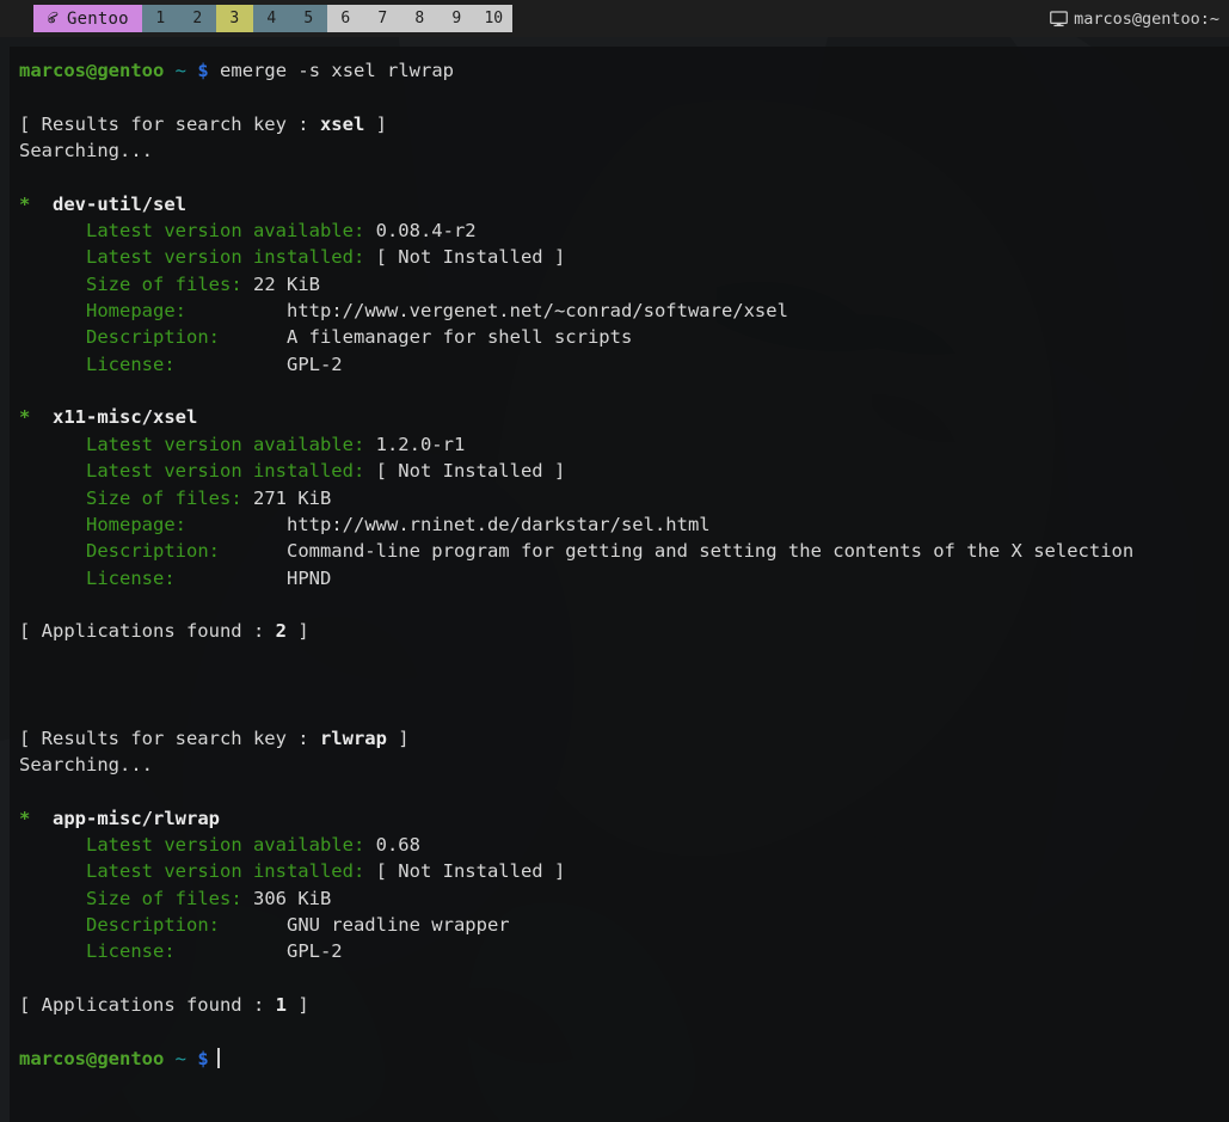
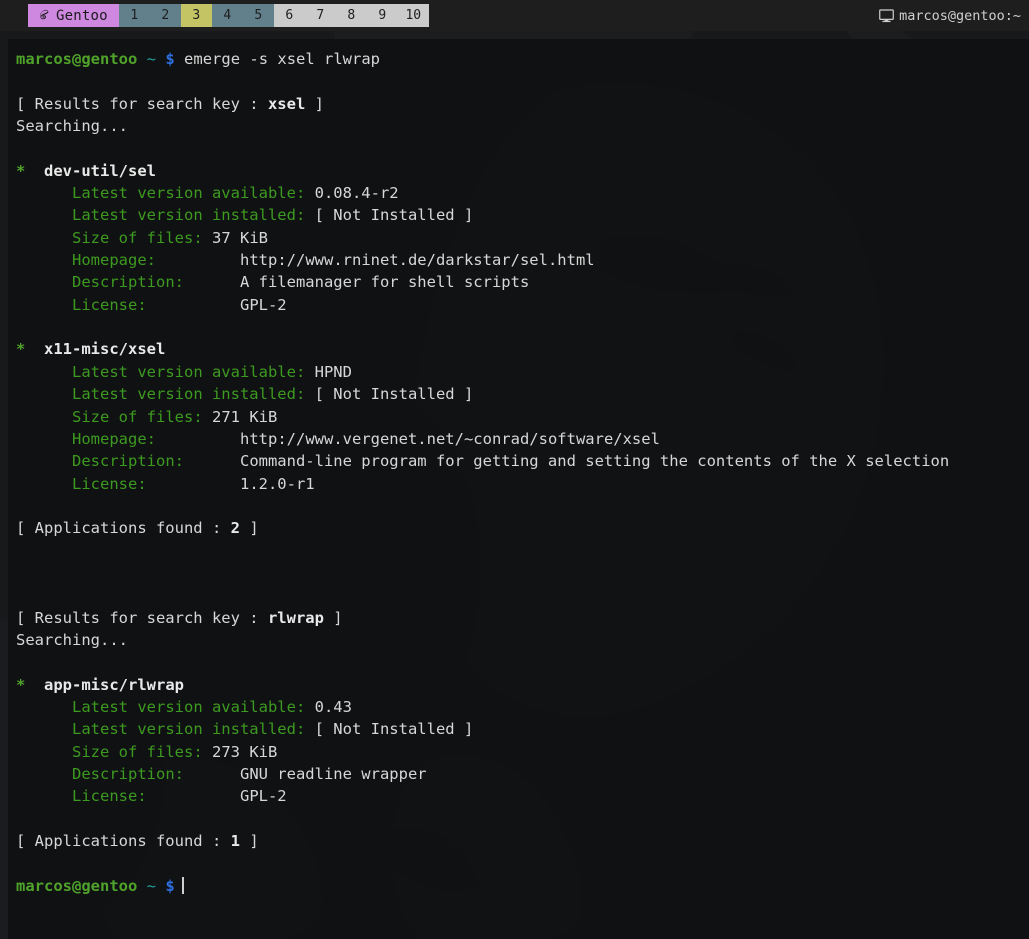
  Gentoo
  1
  2
  3
  4
  5
  6
  7
  8
  9
  10
  marcos@gentoo:~
  marcos@gentoo ~ $ emerge -s xsel rlwrap
  [ Results for search key : xsel ]
  Searching...
  * dev-util/sel
  Latest version available: 0.08.4-r2
  Latest version installed: [ Not Installed ]
- Size of files: 22 KiB
+ Size of files: 37 KiB
- Homepage: http://www.vergenet.net/~conrad/software/xsel
+ Homepage: http://www.rninet.de/darkstar/sel.html
  Description: A filemanager for shell scripts
  License: GPL-2
  * x11-misc/xsel
- Latest version available: 1.2.0-r1
+ Latest version available: HPND
  Latest version installed: [ Not Installed ]
  Size of files: 271 KiB
- Homepage: http://www.rninet.de/darkstar/sel.html
+ Homepage: http://www.vergenet.net/~conrad/software/xsel
  Description: Command-line program for getting and setting the contents of the X selection
- License: HPND
+ License: 1.2.0-r1
  [ Applications found : 2 ]
  [ Results for search key : rlwrap ]
  Searching...
  * app-misc/rlwrap
- Latest version available: 0.68
+ Latest version available: 0.43
  Latest version installed: [ Not Installed ]
- Size of files: 306 KiB
+ Size of files: 273 KiB
  Description: GNU readline wrapper
  License: GPL-2
  [ Applications found : 1 ]
  marcos@gentoo ~ $
